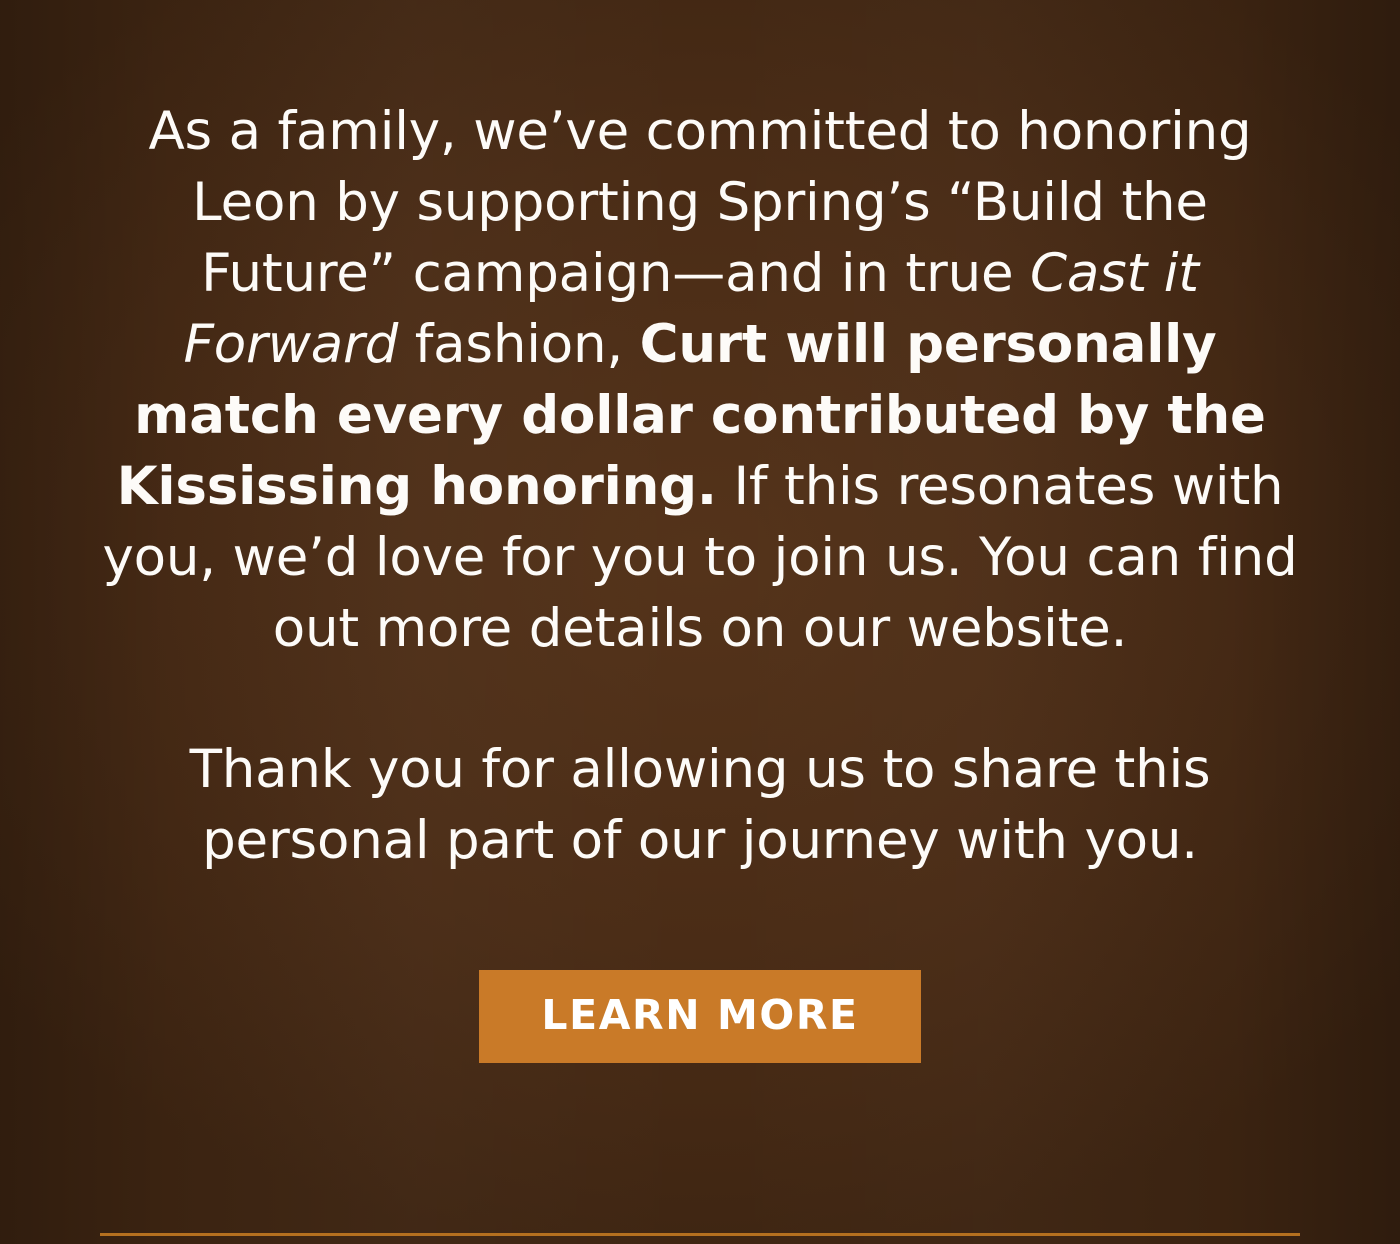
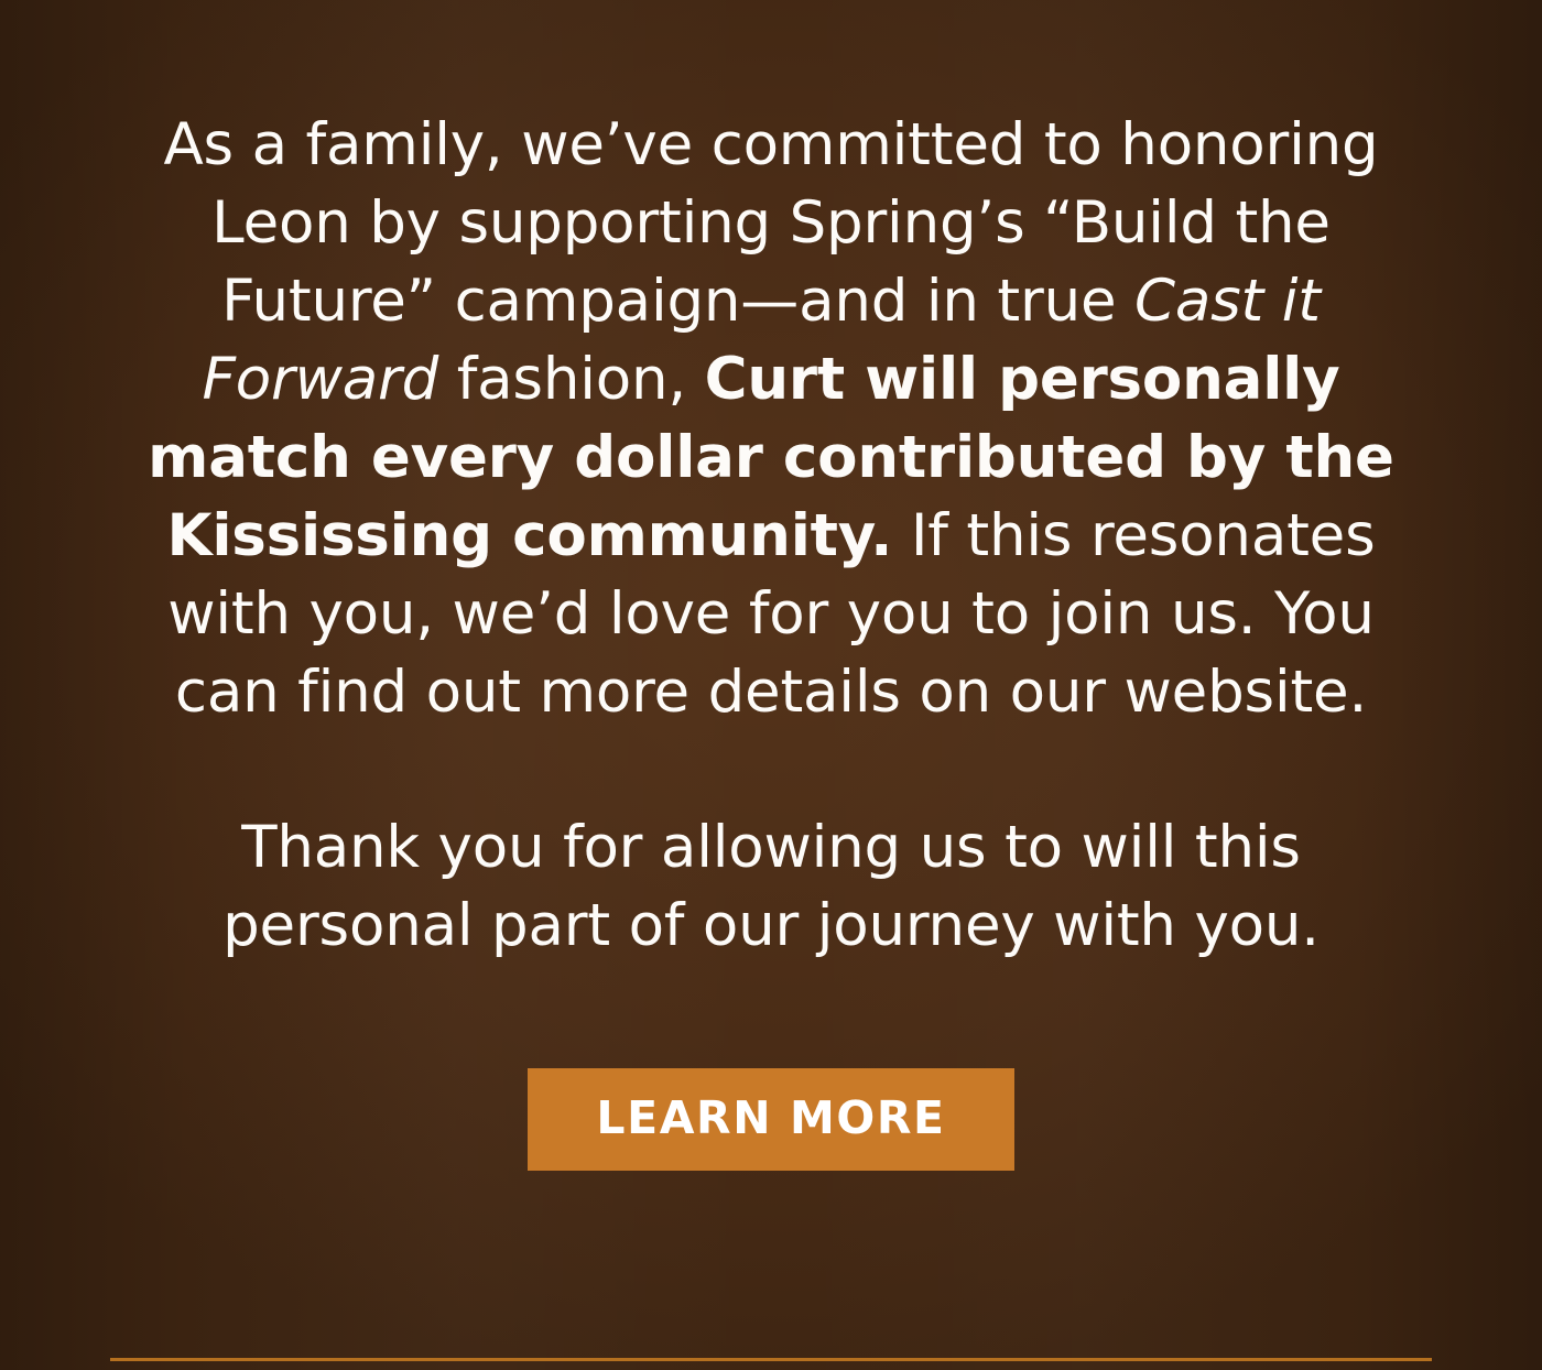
- As a family, we’ve committed to honoring Leon by supporting Spring’s “Build the Future” campaign—and in true Cast it Forward fashion, Curt will personally match every dollar contributed by the Kississing honoring. If this resonates with you, we’d love for you to join us. You can find out more details on our website.
+ As a family, we’ve committed to honoring Leon by supporting Spring’s “Build the Future” campaign—and in true Cast it Forward fashion, Curt will personally match every dollar contributed by the Kississing community. If this resonates with you, we’d love for you to join us. You can find out more details on our website.
- Thank you for allowing us to share this personal part of our journey with you.
+ Thank you for allowing us to will this personal part of our journey with you.
  LEARN MORE
